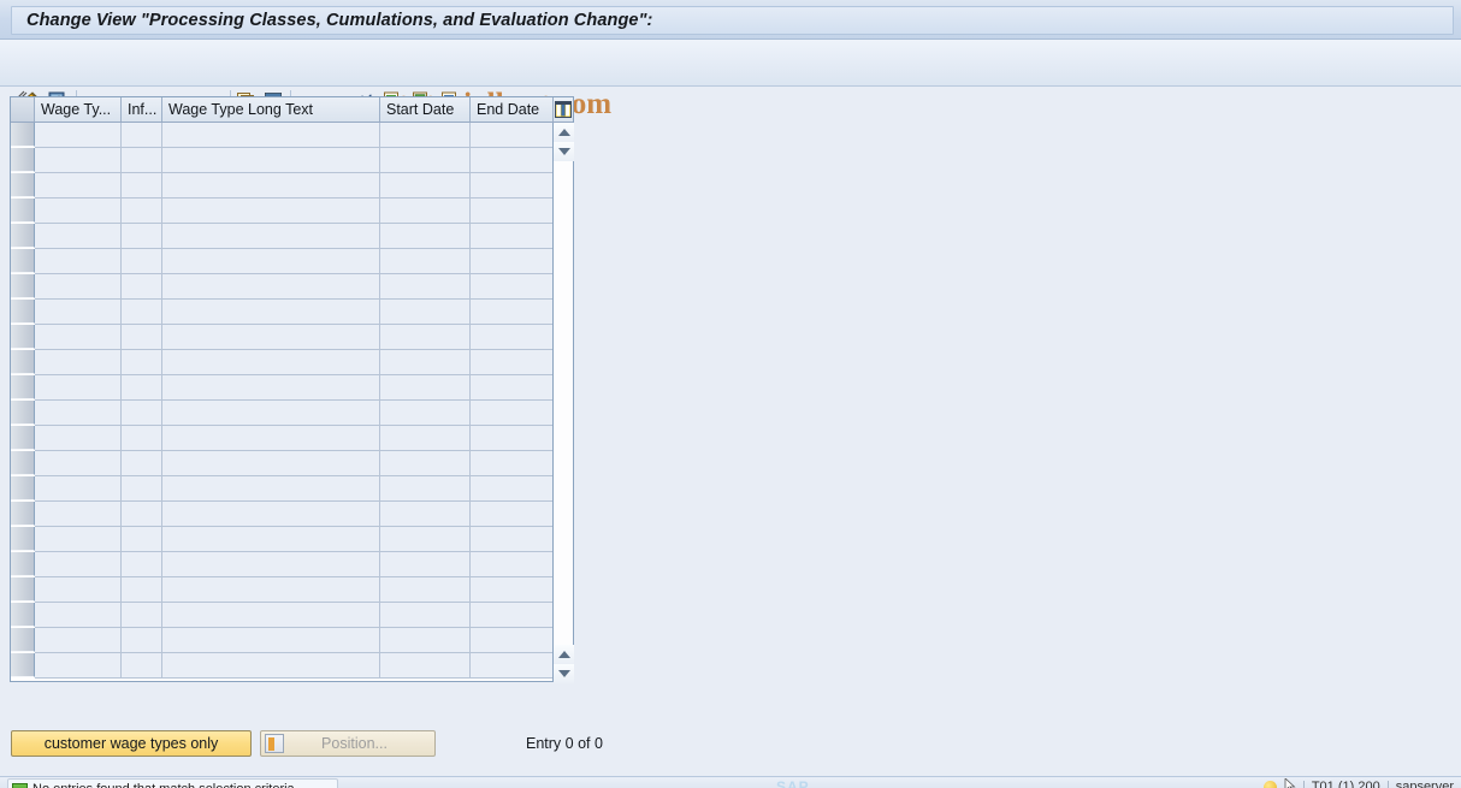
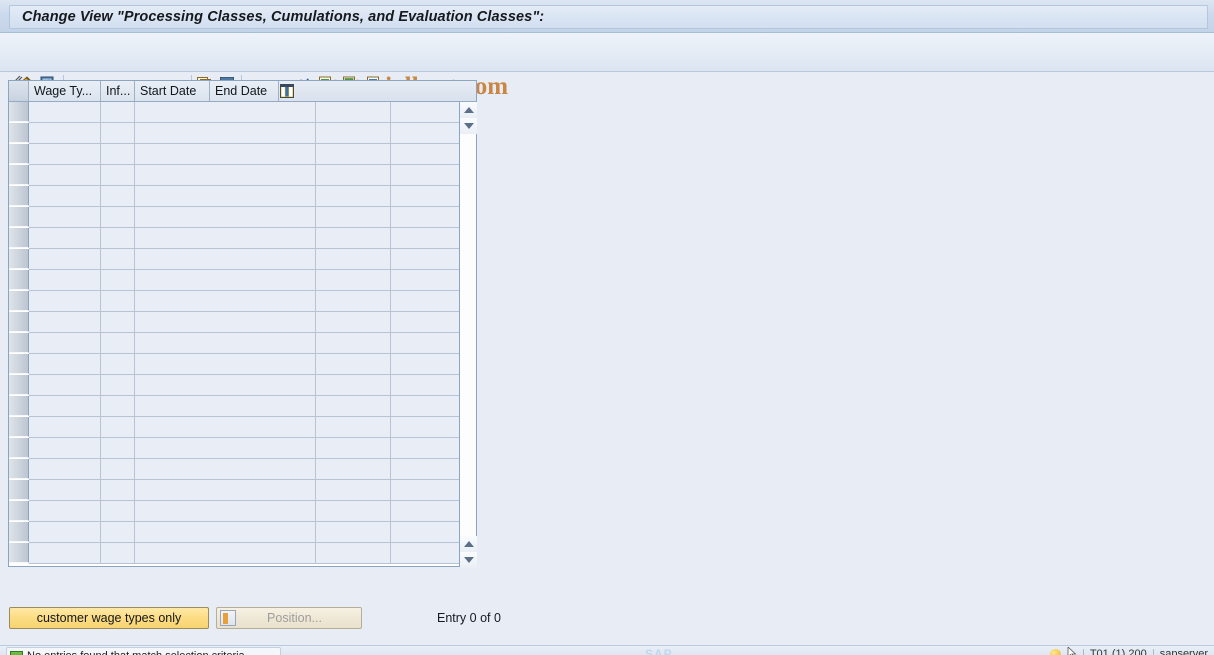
- Change View "Processing Classes, Cumulations, and Evaluation Change":
+ Change View "Processing Classes, Cumulations, and Evaluation Classes":
  Wage Ty...
  Inf...
- Wage Type Long Text
  Start Date
  End Date
  customer wage types only
  Position...
  Entry 0 of 0
  SAP
  T01 (1) 200
  sapserver
